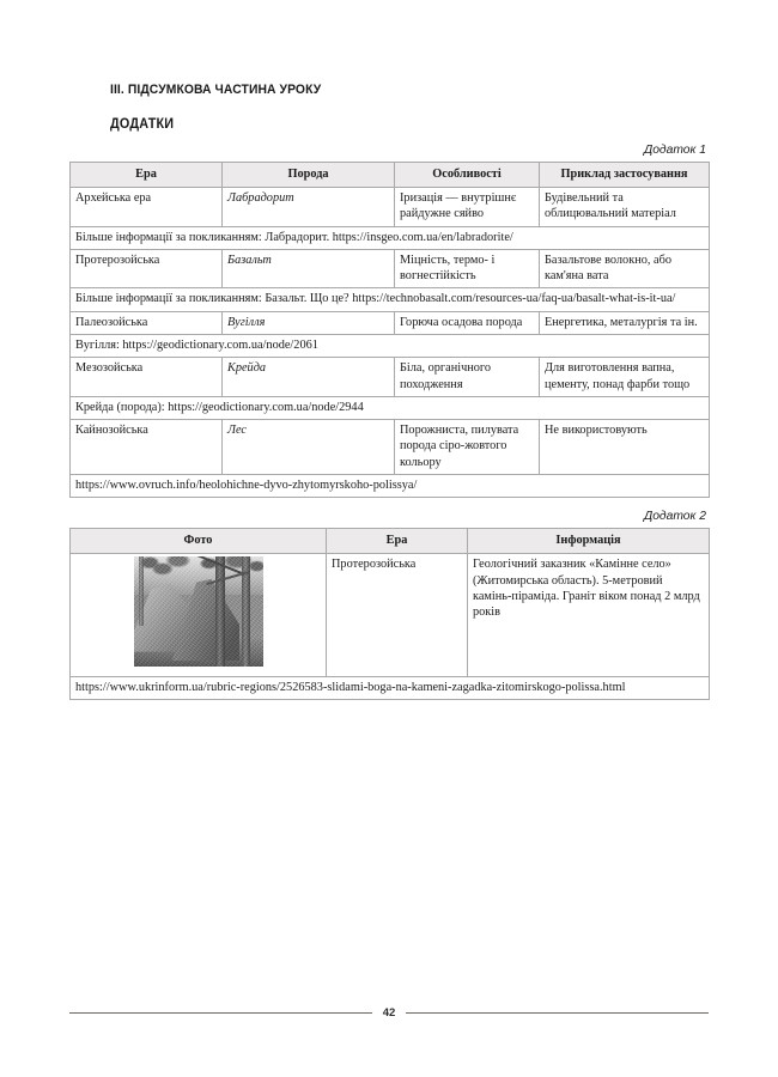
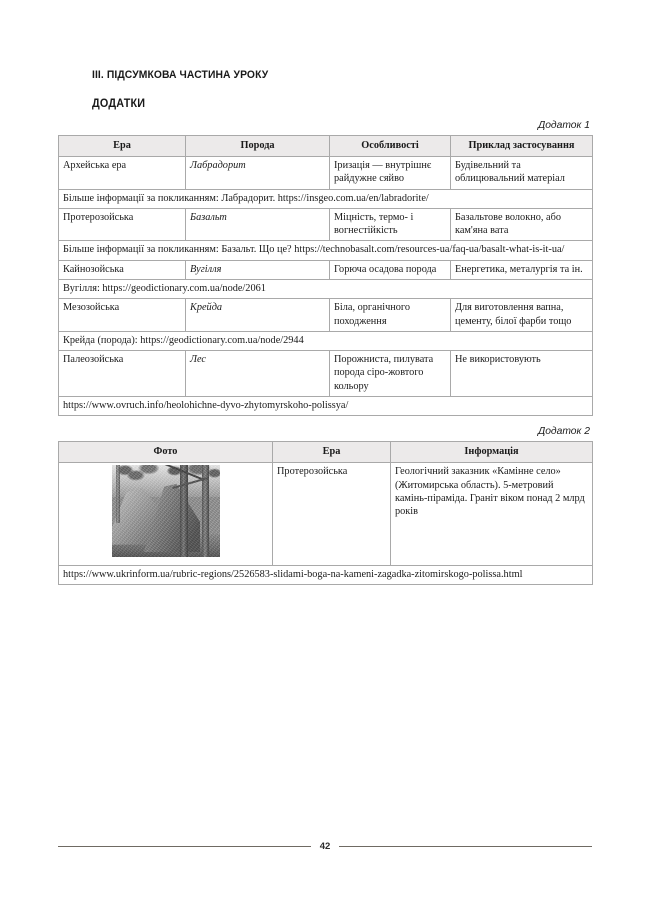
  III. ПІДСУМКОВА ЧАСТИНА УРОКУ
  ДОДАТКИ
  Додаток 1
  Ера	Порода	Особливості	Приклад застосування
  Архейська ера	Лабрадорит	Іризація — внутрішнє райдужне сяйво	Будівельний та облицювальний матеріал
  Більше інформації за покликанням: Лабрадорит. https://insgeo.com.ua/en/labradorite/
  Протерозойська	Базальт	Міцність, термо- і вогнестійкість	Базальтове волокно, або кам'яна вата
  Більше інформації за покликанням: Базальт. Що це? https://technobasalt.com/resources-ua/faq-ua/basalt-what-is-it-ua/
- Палеозойська	Вугілля	Горюча осадова порода	Енергетика, металургія та ін.
+ Кайнозойська	Вугілля	Горюча осадова порода	Енергетика, металургія та ін.
  Вугілля: https://geodictionary.com.ua/node/2061
- Мезозойська	Крейда	Біла, органічного походження	Для виготовлення вапна, цементу, понад фарби тощо
+ Мезозойська	Крейда	Біла, органічного походження	Для виготовлення вапна, цементу, білої фарби тощо
  Крейда (порода): https://geodictionary.com.ua/node/2944
- Кайнозойська	Лес	Порожниста, пилувата порода сіро-жовтого кольору	Не використовують
+ Палеозойська	Лес	Порожниста, пилувата порода сіро-жовтого кольору	Не використовують
  https://www.ovruch.info/heolohichne-dyvo-zhytomyrskoho-polissya/
  Додаток 2
  Фото	Ера	Інформація
  	Протерозойська	Геологічний заказник «Камінне село» (Житомирська область). 5-метровий камінь-піраміда. Граніт віком понад 2 млрд років
  https://www.ukrinform.ua/rubric-regions/2526583-slidami-boga-na-kameni-zagadka-zitomirskogo-polissa.html
  42
